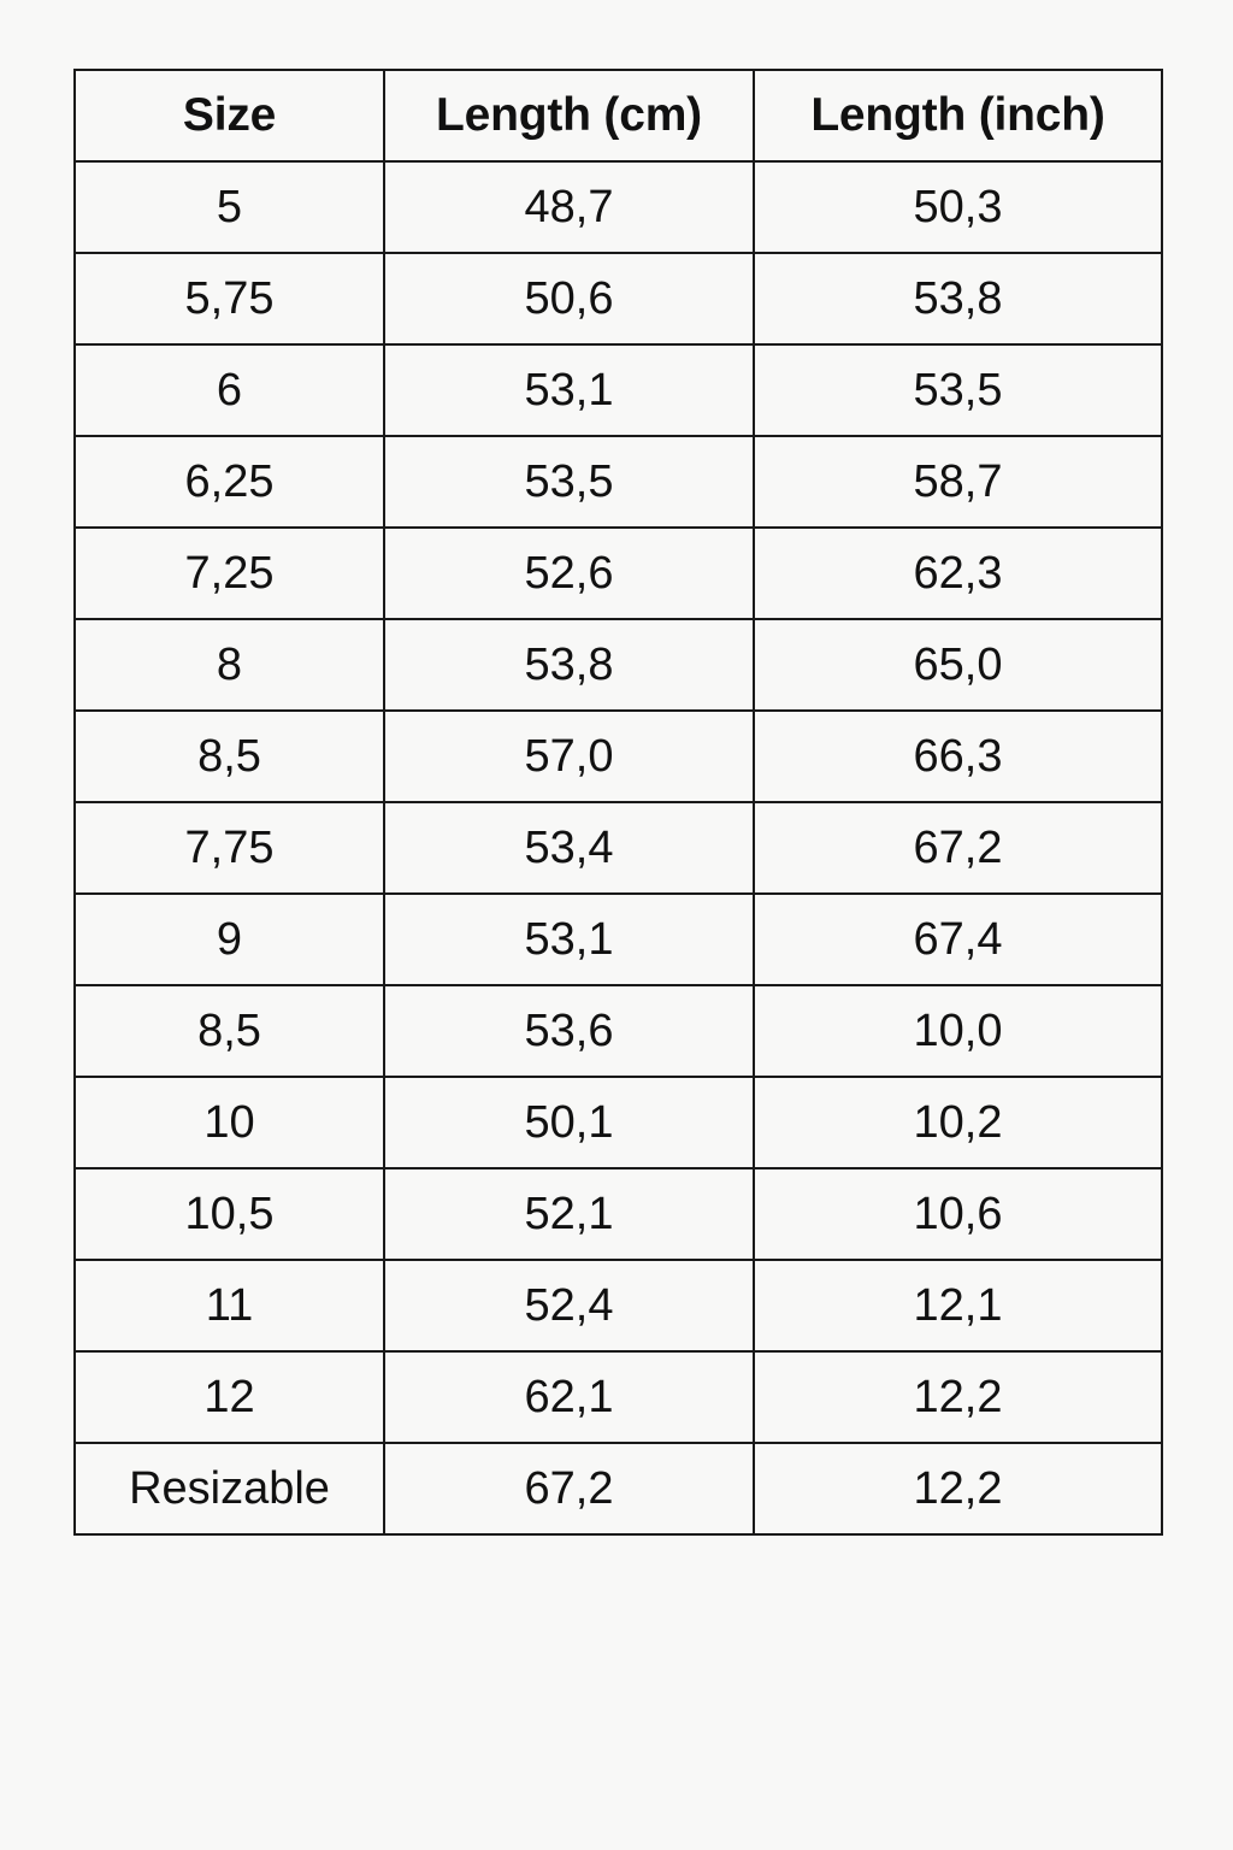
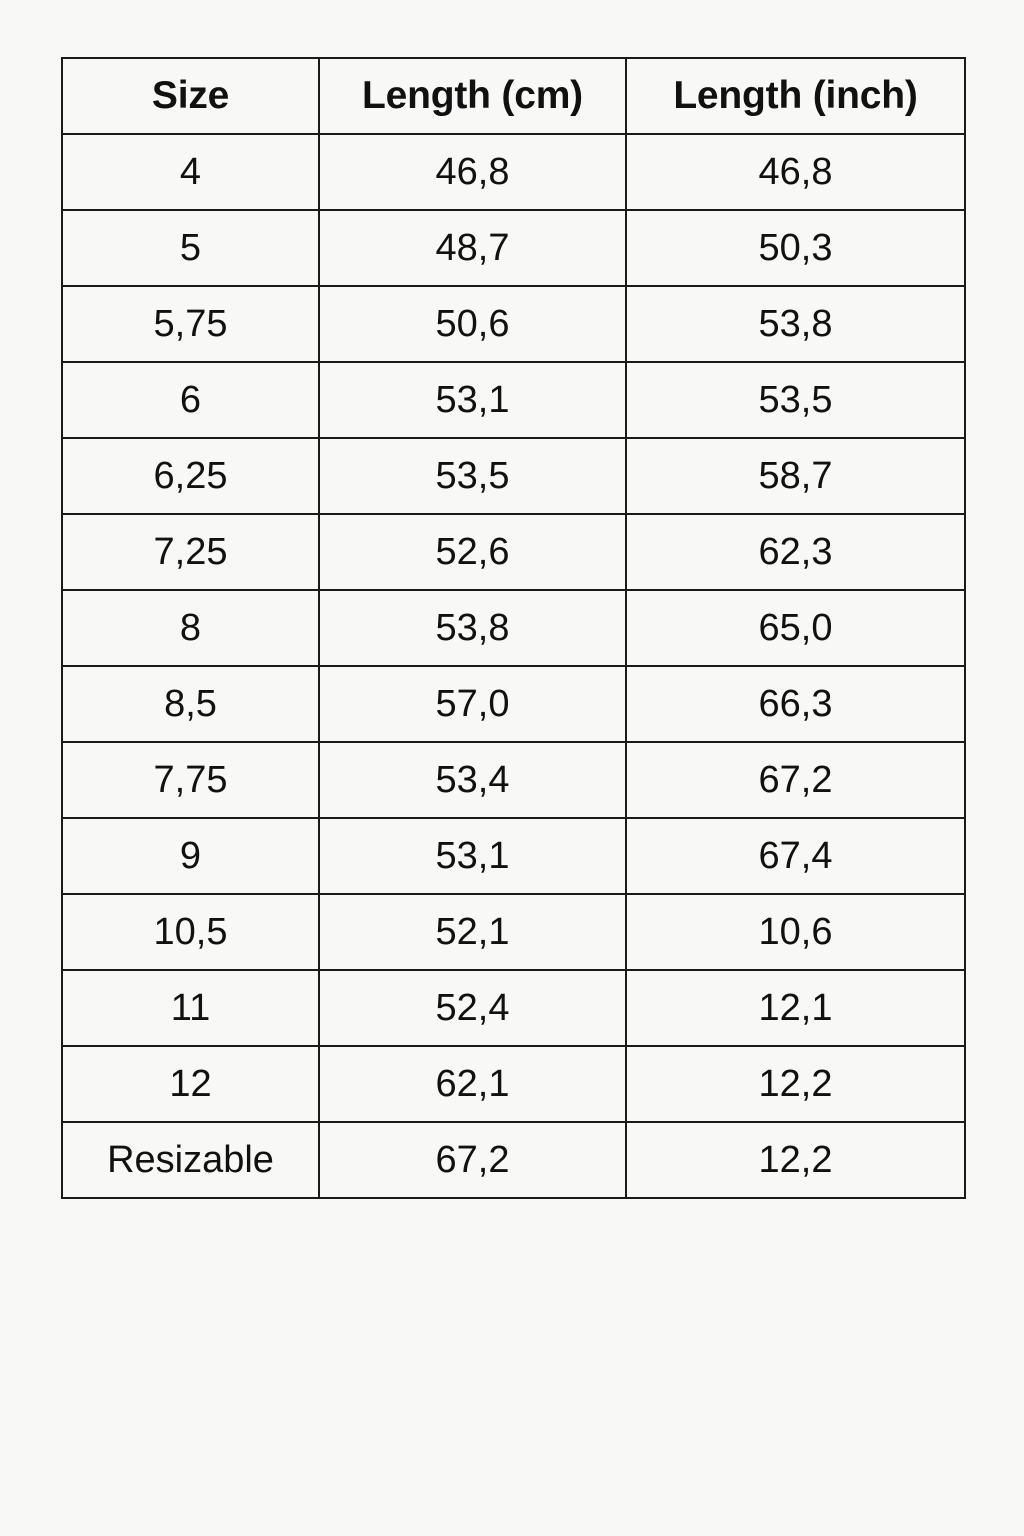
  Size	Length (cm)	Length (inch)
+ 4	46,8	46,8
  5	48,7	50,3
  5,75	50,6	53,8
  6	53,1	53,5
  6,25	53,5	58,7
  7,25	52,6	62,3
  8	53,8	65,0
  8,5	57,0	66,3
  7,75	53,4	67,2
  9	53,1	67,4
- 8,5	53,6	10,0
- 10	50,1	10,2
  10,5	52,1	10,6
  11	52,4	12,1
  12	62,1	12,2
  Resizable	67,2	12,2
